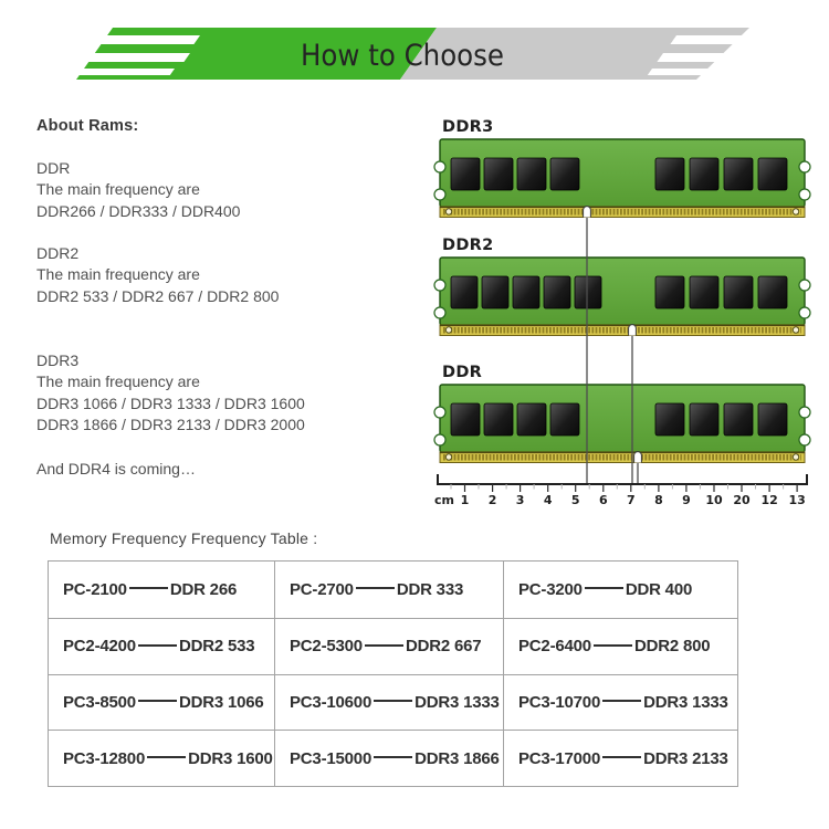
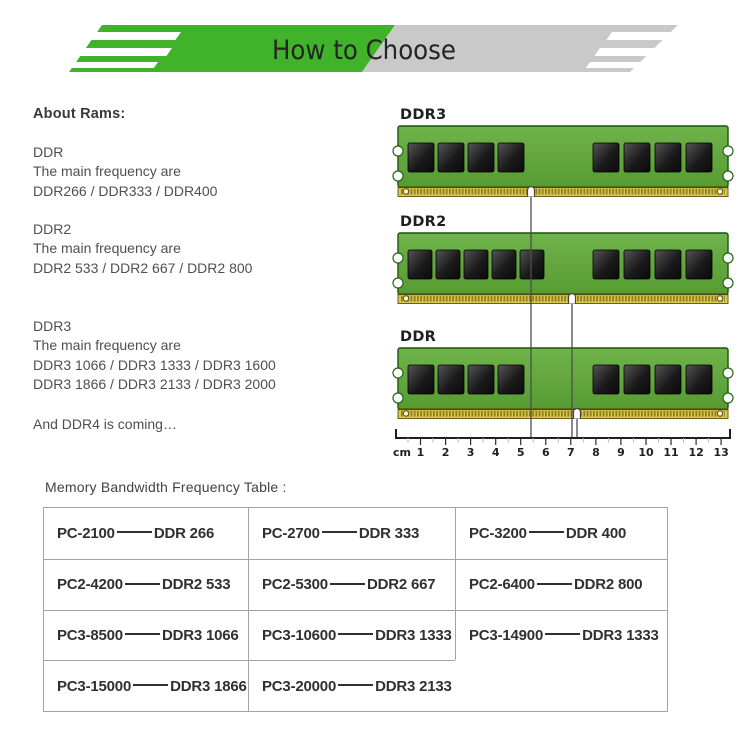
  How to Choose
  About Rams:
  DDR
  The main frequency are
  DDR266 / DDR333 / DDR400
  DDR2
  The main frequency are
  DDR2 533 / DDR2 667 / DDR2 800
  DDR3
  The main frequency are
  DDR3 1066 / DDR3 1333 / DDR3 1600
  DDR3 1866 / DDR3 2133 / DDR3 2000
  And DDR4 is coming…
  DDR3
  DDR2
  DDR
  cm
  1
  2
  3
  4
  5
  6
  7
  8
  9
  10
- 20
+ 11
  12
  13
- Memory Frequency Frequency Table :
+ Memory Bandwidth Frequency Table :
  PC-2100
  DDR 266
  PC-2700
  DDR 333
  PC-3200
  DDR 400
  PC2-4200
  DDR2 533
  PC2-5300
  DDR2 667
  PC2-6400
  DDR2 800
  PC3-8500
  DDR3 1066
  PC3-10600
  DDR3 1333
- PC3-10700
+ PC3-14900
  DDR3 1333
- PC3-12800
- DDR3 1600
  PC3-15000
  DDR3 1866
- PC3-17000
+ PC3-20000
  DDR3 2133
